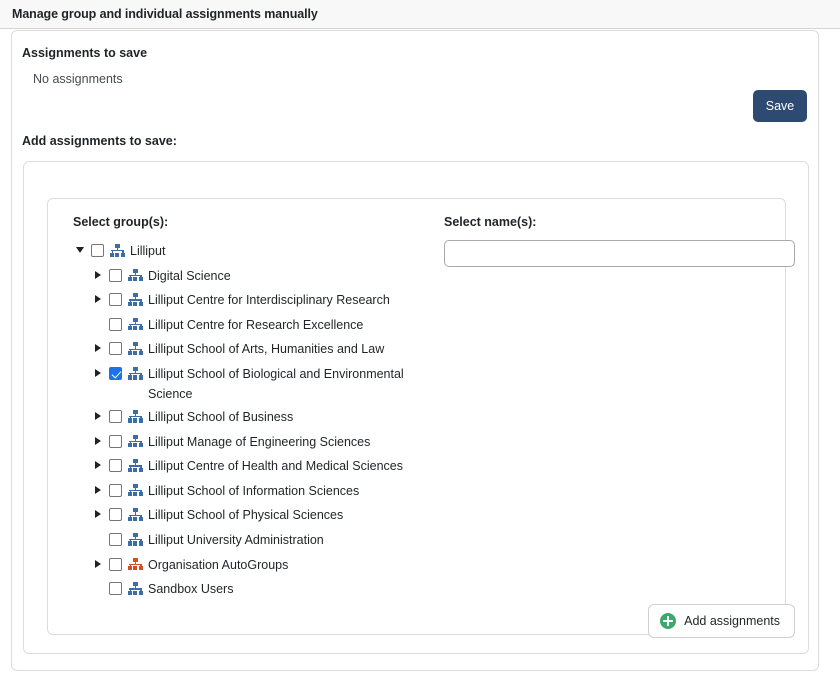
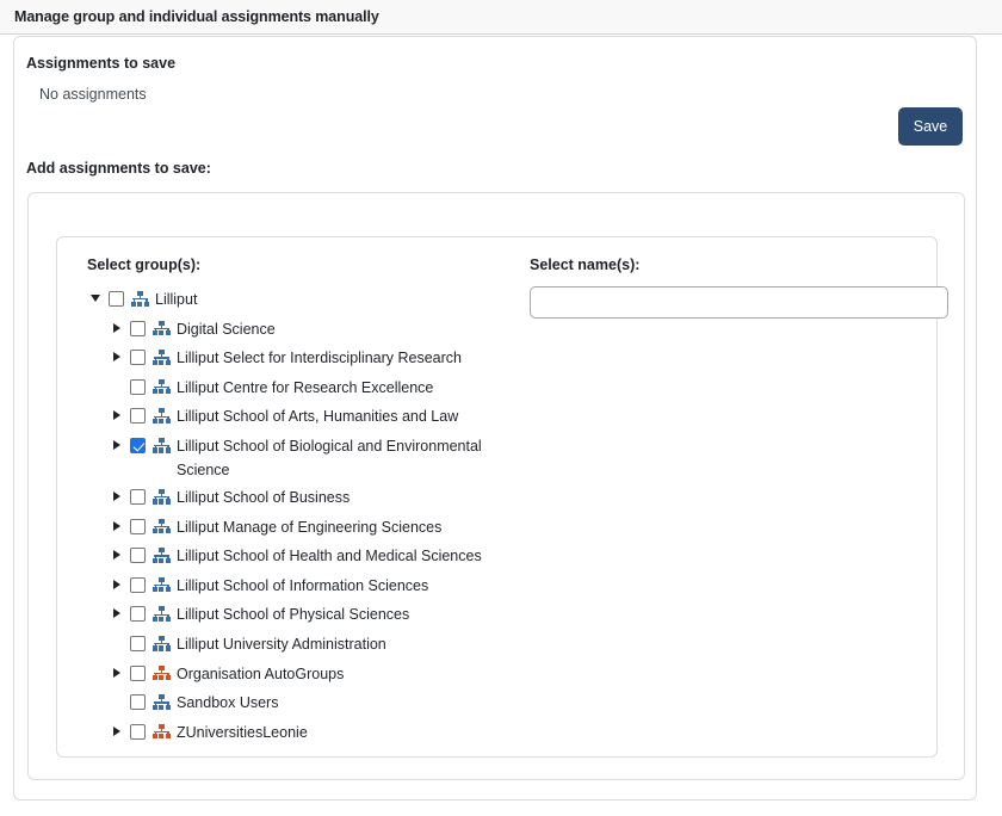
  Manage group and individual assignments manually
  Assignments to save
  No assignments
  Save
  Add assignments to save:
  Select group(s):
  Lilliput
  Digital Science
- Lilliput Centre for Interdisciplinary Research
+ Lilliput Select for Interdisciplinary Research
  Lilliput Centre for Research Excellence
  Lilliput School of Arts, Humanities and Law
  Lilliput School of Biological and Environmental Science
  Lilliput School of Business
  Lilliput Manage of Engineering Sciences
- Lilliput Centre of Health and Medical Sciences
+ Lilliput School of Health and Medical Sciences
  Lilliput School of Information Sciences
  Lilliput School of Physical Sciences
  Lilliput University Administration
  Organisation AutoGroups
  Sandbox Users
+ ZUniversitiesLeonie
  Select name(s):
- Add assignments
